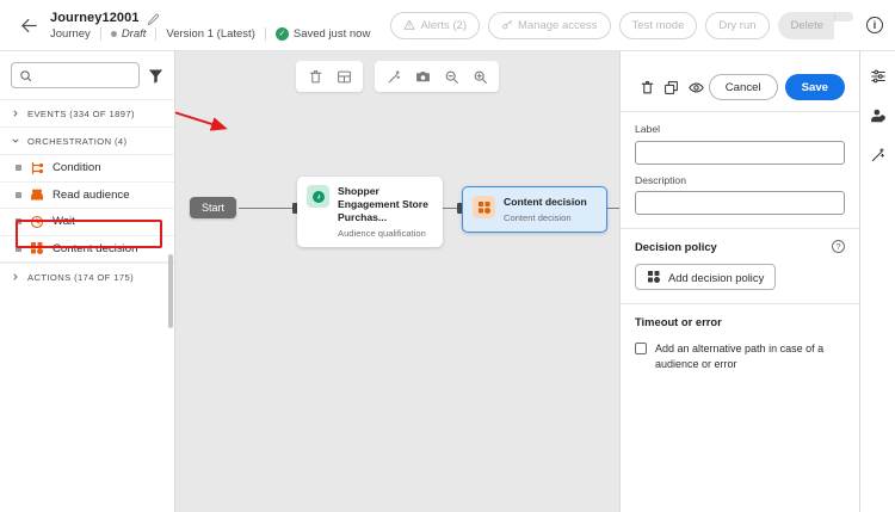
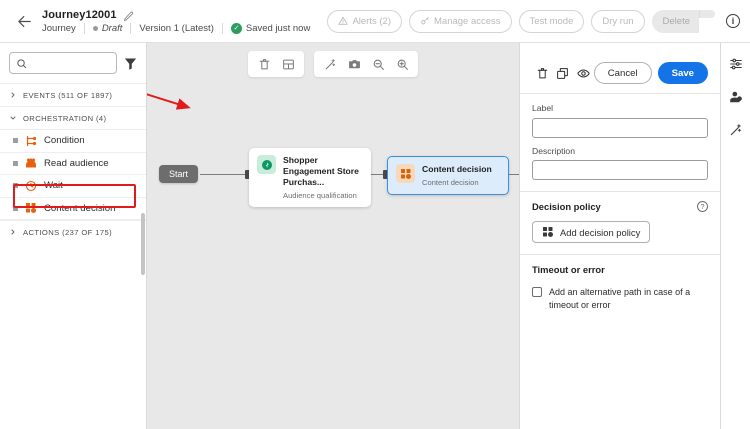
  Journey12001
  Journey
  Draft
  Version 1 (Latest)
  Saved just now
  Alerts (2)
  Manage access
  Test mode
  Dry run
  Delete
  i
- EVENTS (334 OF 1897)
+ EVENTS (511 OF 1897)
  ORCHESTRATION (4)
  Condition
  Read audience
  Wait
  Content decision
- ACTIONS (174 OF 175)
+ ACTIONS (237 OF 175)
  Start
  Shopper Engagement Store Purchas...
  Audience qualification
  Content decision
  Content decision
  Cancel
  Save
  Label
  Description
  Decision policy
  ?
  Add decision policy
  Timeout or error
- Add an alternative path in case of a audience or error
+ Add an alternative path in case of a timeout or error
